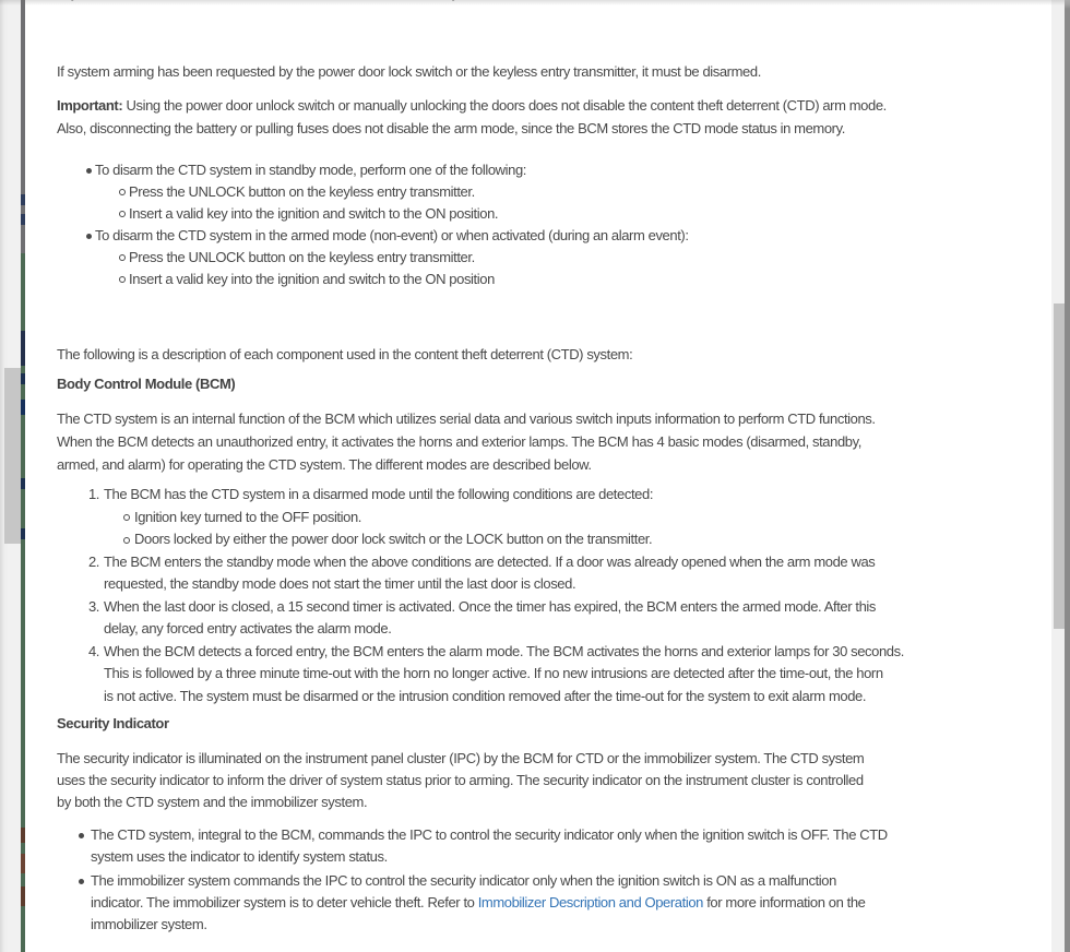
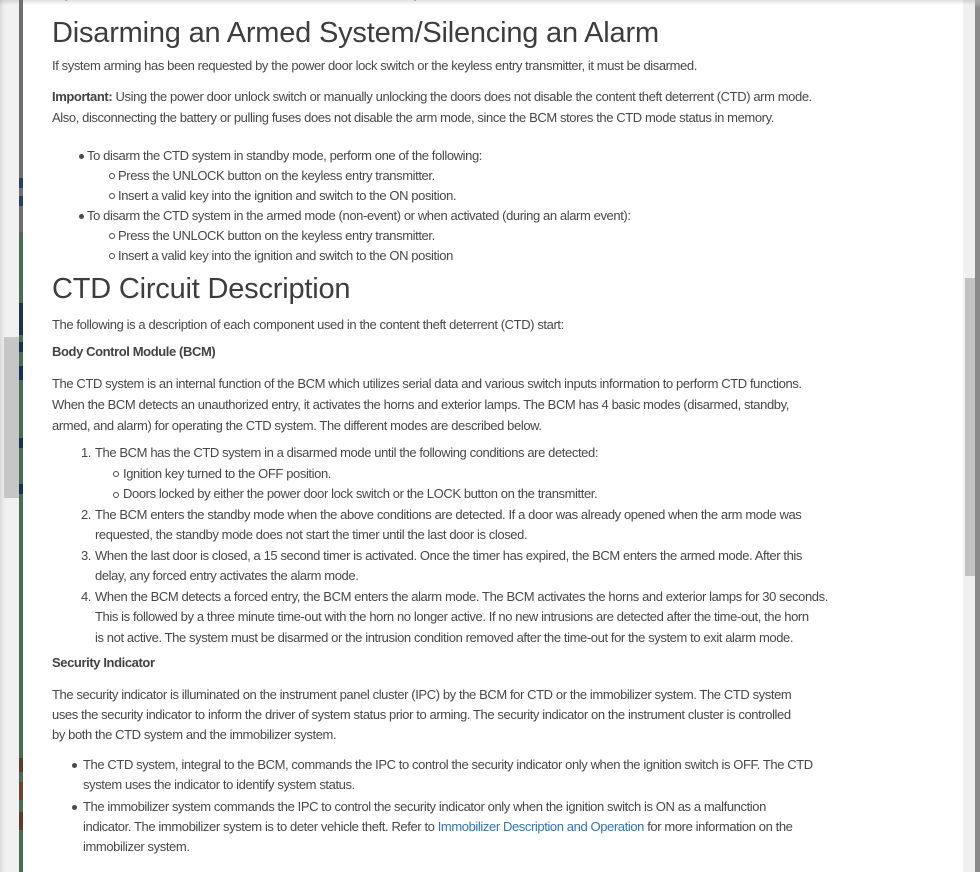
+ Disarming an Armed System/Silencing an Alarm
  If system arming has been requested by the power door lock switch or the keyless entry transmitter, it must be disarmed.
  Important: Using the power door unlock switch or manually unlocking the doors does not disable the content theft deterrent (CTD) arm mode.
  Also, disconnecting the battery or pulling fuses does not disable the arm mode, since the BCM stores the CTD mode status in memory.
  To disarm the CTD system in standby mode, perform one of the following:
  Press the UNLOCK button on the keyless entry transmitter.
  Insert a valid key into the ignition and switch to the ON position.
  To disarm the CTD system in the armed mode (non-event) or when activated (during an alarm event):
  Press the UNLOCK button on the keyless entry transmitter.
  Insert a valid key into the ignition and switch to the ON position
+ CTD Circuit Description
- The following is a description of each component used in the content theft deterrent (CTD) system:
+ The following is a description of each component used in the content theft deterrent (CTD) start:
  Body Control Module (BCM)
  The CTD system is an internal function of the BCM which utilizes serial data and various switch inputs information to perform CTD functions.
  When the BCM detects an unauthorized entry, it activates the horns and exterior lamps. The BCM has 4 basic modes (disarmed, standby,
  armed, and alarm) for operating the CTD system. The different modes are described below.
  1.
  The BCM has the CTD system in a disarmed mode until the following conditions are detected:
  Ignition key turned to the OFF position.
  Doors locked by either the power door lock switch or the LOCK button on the transmitter.
  2.
  The BCM enters the standby mode when the above conditions are detected. If a door was already opened when the arm mode was
  requested, the standby mode does not start the timer until the last door is closed.
  3.
  When the last door is closed, a 15 second timer is activated. Once the timer has expired, the BCM enters the armed mode. After this
  delay, any forced entry activates the alarm mode.
  4.
  When the BCM detects a forced entry, the BCM enters the alarm mode. The BCM activates the horns and exterior lamps for 30 seconds.
  This is followed by a three minute time-out with the horn no longer active. If no new intrusions are detected after the time-out, the horn
  is not active. The system must be disarmed or the intrusion condition removed after the time-out for the system to exit alarm mode.
  Security Indicator
  The security indicator is illuminated on the instrument panel cluster (IPC) by the BCM for CTD or the immobilizer system. The CTD system
  uses the security indicator to inform the driver of system status prior to arming. The security indicator on the instrument cluster is controlled
  by both the CTD system and the immobilizer system.
  The CTD system, integral to the BCM, commands the IPC to control the security indicator only when the ignition switch is OFF. The CTD
  system uses the indicator to identify system status.
  The immobilizer system commands the IPC to control the security indicator only when the ignition switch is ON as a malfunction
  indicator. The immobilizer system is to deter vehicle theft. Refer to Immobilizer Description and Operation for more information on the
  immobilizer system.
